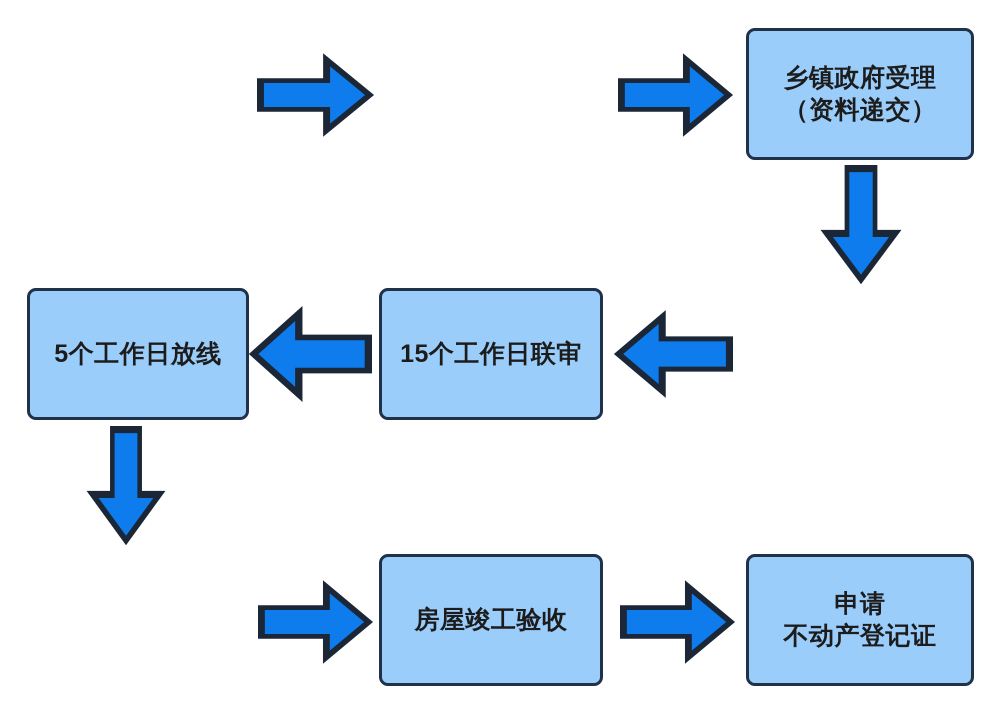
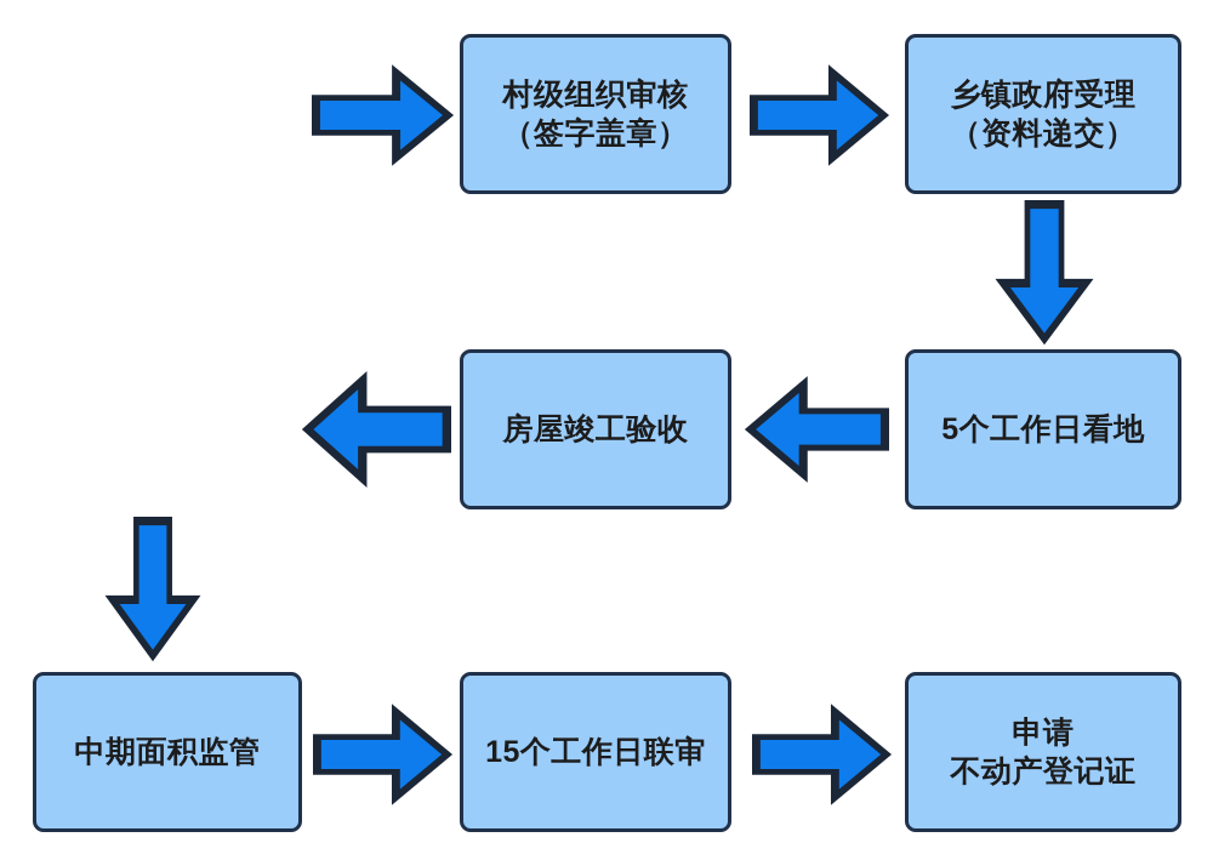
+ 村级组织审核
+ （签字盖章）
  乡镇政府受理
  （资料递交）
- 5个工作日放线
- 15个工作日联审
+ 房屋竣工验收
+ 5个工作日看地
+ 中期面积监管
- 房屋竣工验收
+ 15个工作日联审
  申请
  不动产登记证
